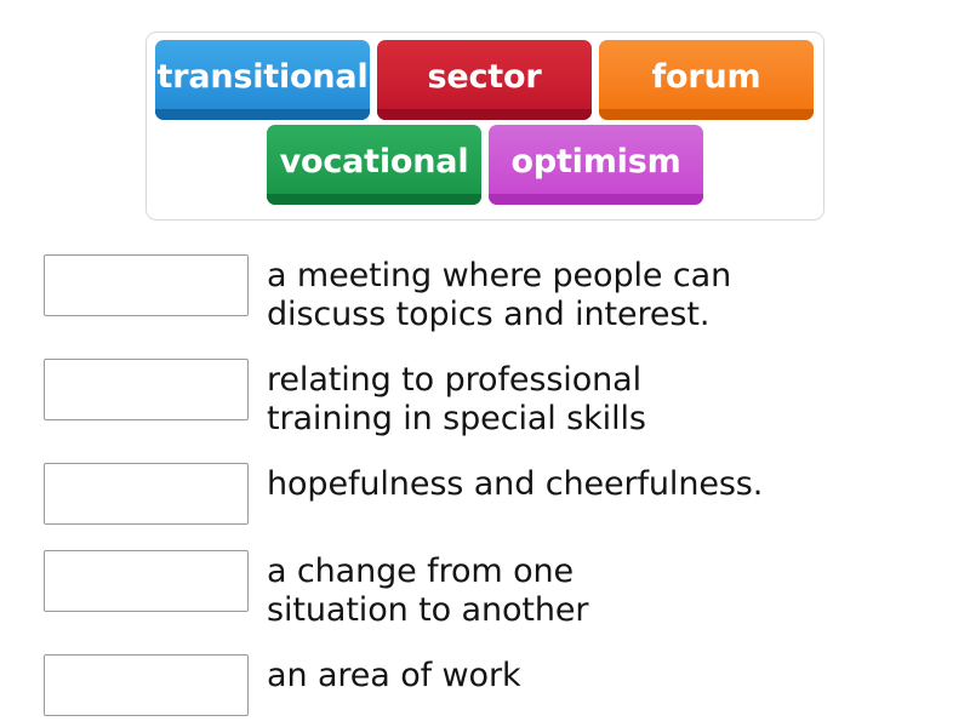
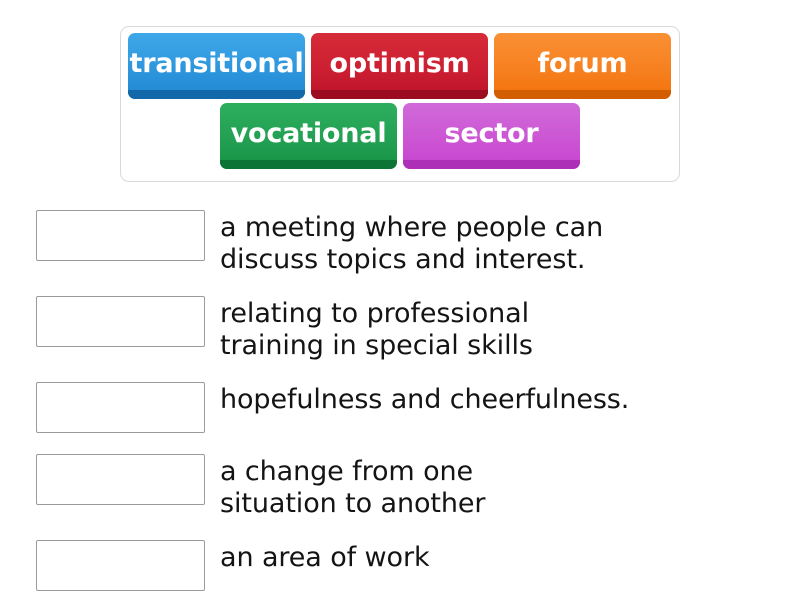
  transitional
- sector
+ optimism
  forum
  vocational
- optimism
+ sector
  a meeting where people can
  discuss topics and interest.
  relating to professional
  training in special skills
  hopefulness and cheerfulness.
  a change from one
  situation to another
  an area of work
